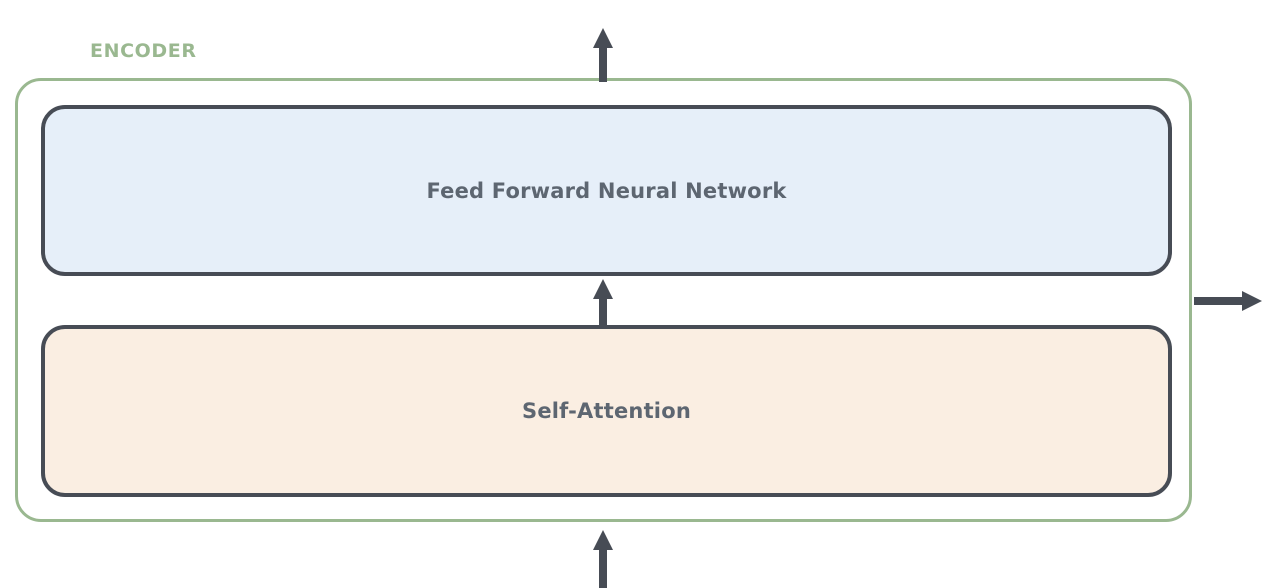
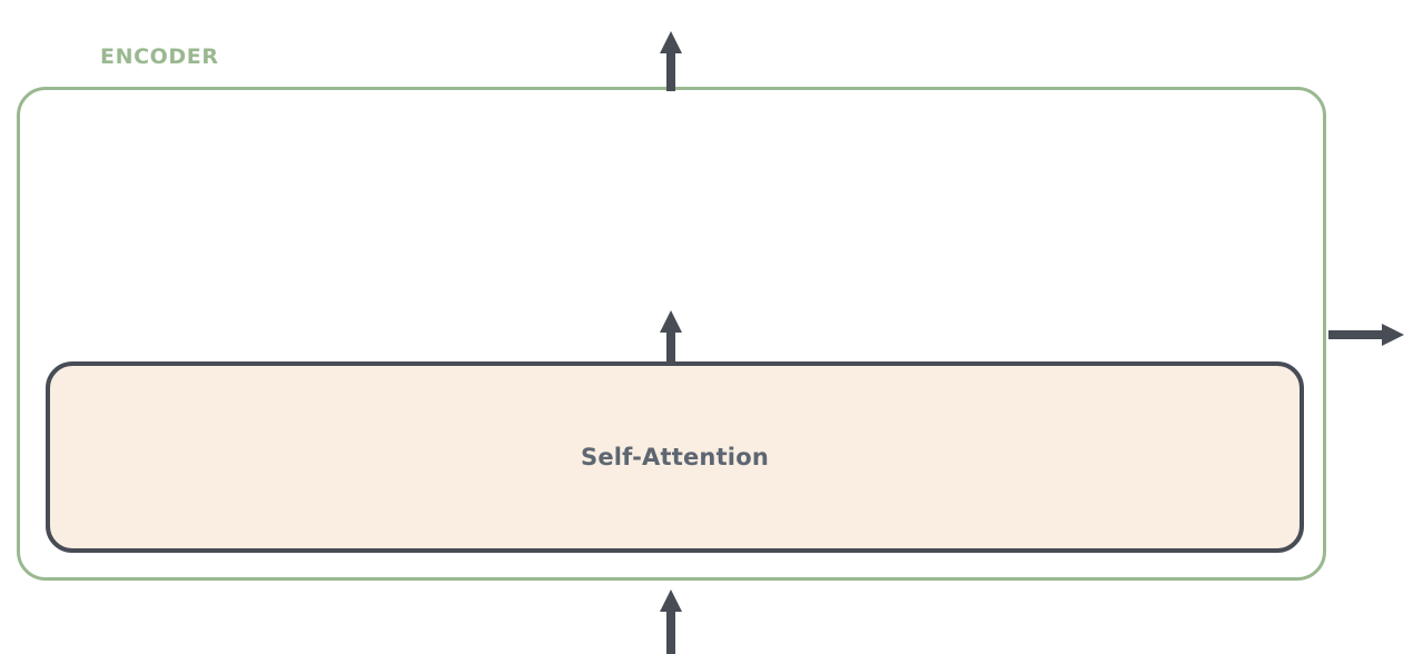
  ENCODER
- Feed Forward Neural Network
  Self-Attention
